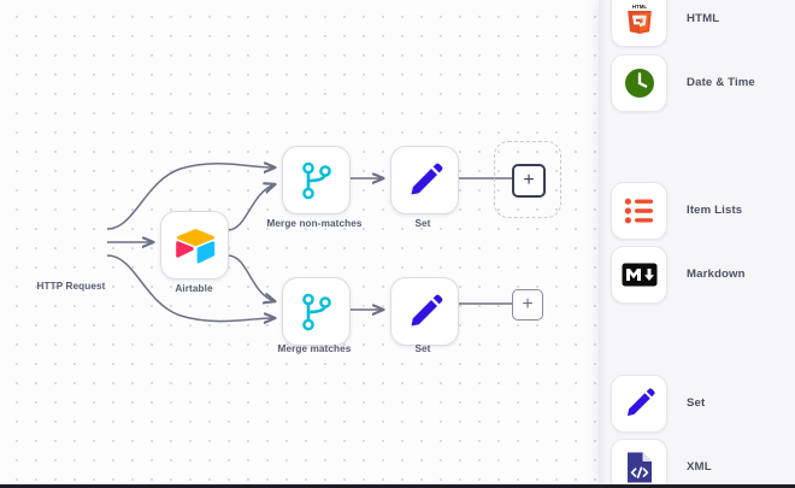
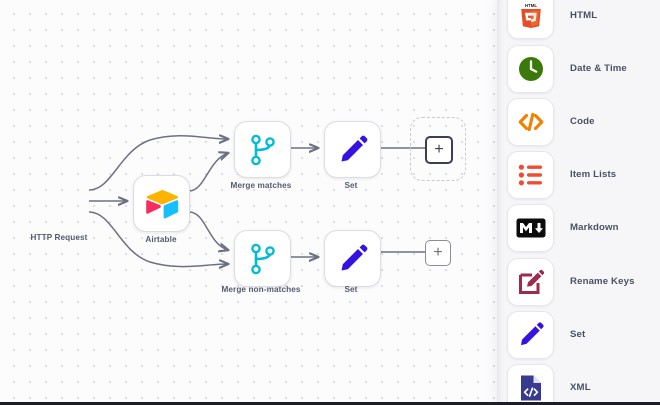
  HTTP Request
  Airtable
- Merge non-matches
+ Merge matches
  Set
- Merge matches
+ Merge non-matches
  Set
  +
  +
  HTML
  Date & Time
+ Code
  Item Lists
  Markdown
+ Rename Keys
  Set
  XML
